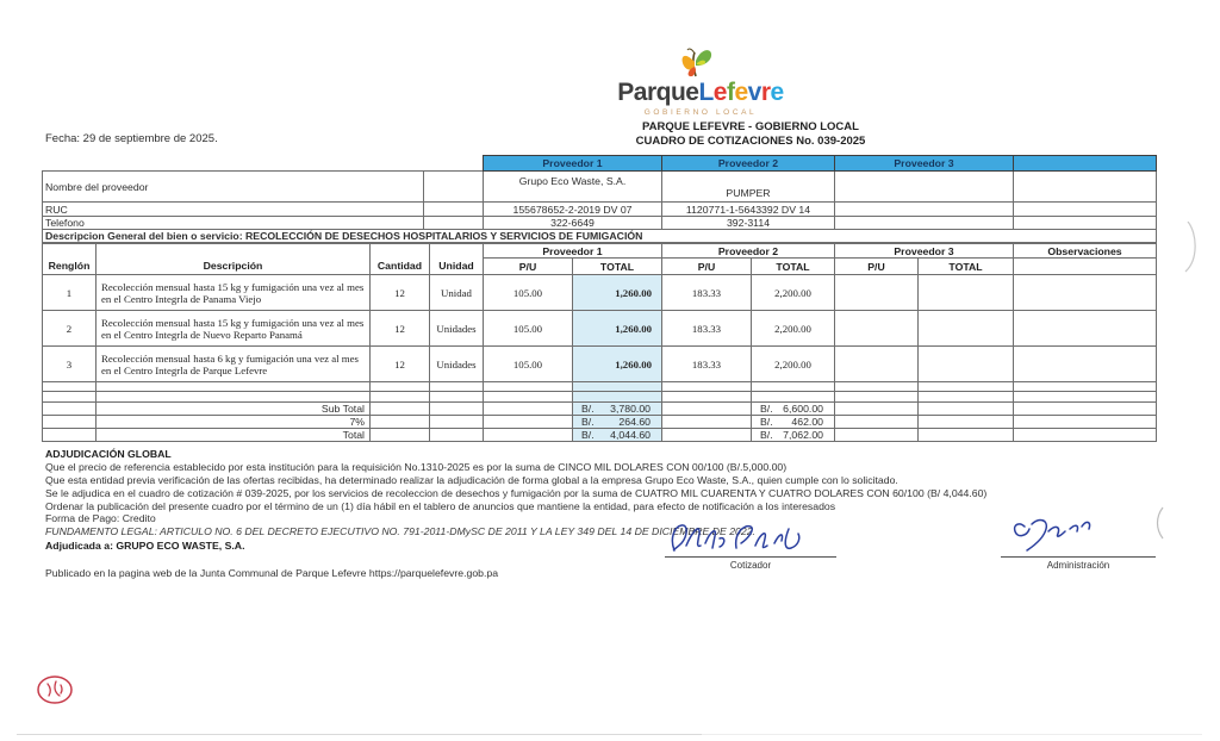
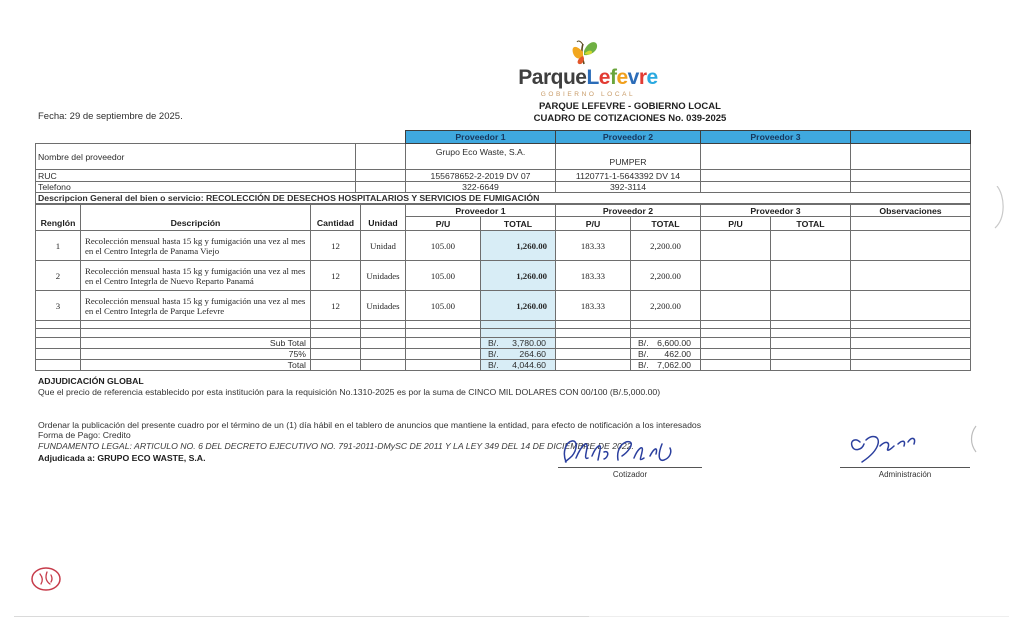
  ParqueLefevre
  Fecha: 29 de septiembre de 2025.
  PARQUE LEFEVRE - GOBIERNO LOCAL
  CUADRO DE COTIZACIONES No. 039-2025
  		Proveedor 1	Proveedor 2	Proveedor 3
  Nombre del proveedor		Grupo Eco Waste, S.A.	PUMPER
  RUC		155678652-2-2019 DV 07	1120771-1-5643392 DV 14
  Telefono		322-6649	392-3114
  Descripcion General del bien o servicio: RECOLECCIÓN DE DESECHOS HOSPITALARIOS Y SERVICIOS DE FUMIGACIÓN
  Renglón	Descripción	Cantidad	Unidad	Proveedor 1	Proveedor 2	Proveedor 3	Observaciones
  P/U	TOTAL	P/U	TOTAL	P/U	TOTAL
  1	Recolección mensual hasta 15 kg y fumigación una vez al mes en el Centro Integrla de Panama Viejo	12	Unidad	105.00	1,260.00	183.33	2,200.00
  2	Recolección mensual hasta 15 kg y fumigación una vez al mes en el Centro Integrla de Nuevo Reparto Panamá	12	Unidades	105.00	1,260.00	183.33	2,200.00
- 3	Recolección mensual hasta 6 kg y fumigación una vez al mes en el Centro Integrla de Parque Lefevre	12	Unidades	105.00	1,260.00	183.33	2,200.00
+ 3	Recolección mensual hasta 15 kg y fumigación una vez al mes en el Centro Integrla de Parque Lefevre	12	Unidades	105.00	1,260.00	183.33	2,200.00
  	Sub Total				B/. 3,780.00		B/. 6,600.00
- 	7%				B/. 264.60		B/. 462.00
+ 	75%				B/. 264.60		B/. 462.00
  	Total				B/. 4,044.60		B/. 7,062.00
  ADJUDICACIÓN GLOBAL
  Que el precio de referencia establecido por esta institución para la requisición No.1310-2025 es por la suma de CINCO MIL DOLARES CON 00/100 (B/.5,000.00)
- Que esta entidad previa verificación de las ofertas recibidas, ha determinado realizar la adjudicación de forma global a la empresa Grupo Eco Waste, S.A., quien cumple con lo solicitado.
- Se le adjudica en el cuadro de cotización # 039-2025, por los servicios de recoleccion de desechos y fumigación por la suma de CUATRO MIL CUARENTA Y CUATRO DOLARES CON 60/100 (B/ 4,044.60)
  Ordenar la publicación del presente cuadro por el término de un (1) día hábil en el tablero de anuncios que mantiene la entidad, para efecto de notificación a los interesados
  Forma de Pago: Credito
  FUNDAMENTO LEGAL: ARTICULO NO. 6 DEL DECRETO EJECUTIVO NO. 791-2011-DMySC DE 2011 Y LA LEY 349 DEL 14 DE DICIEMBEE 2022.
  Adjudicada a: GRUPO ECO WASTE, S.A.
- Publicado en la pagina web de la Junta Communal de Parque Lefevre https://parquelefevre.gob.pa
  Cotizador
  Administración
